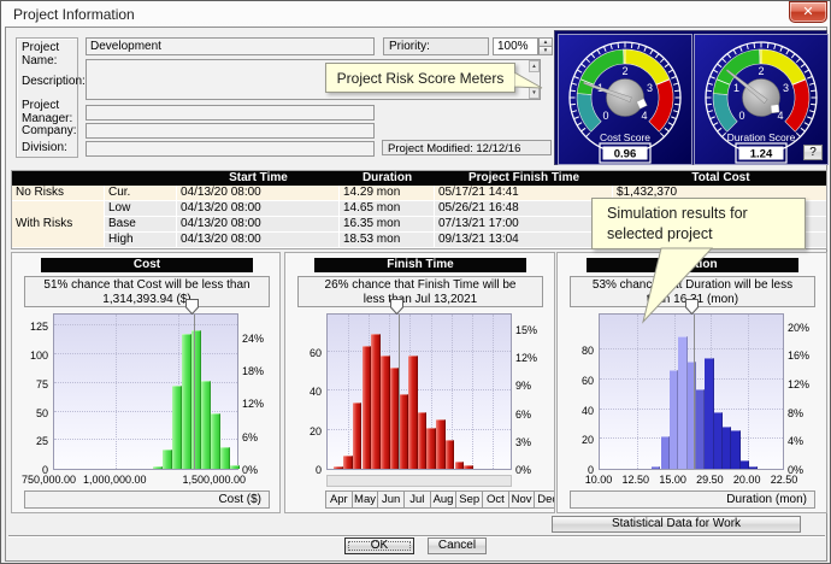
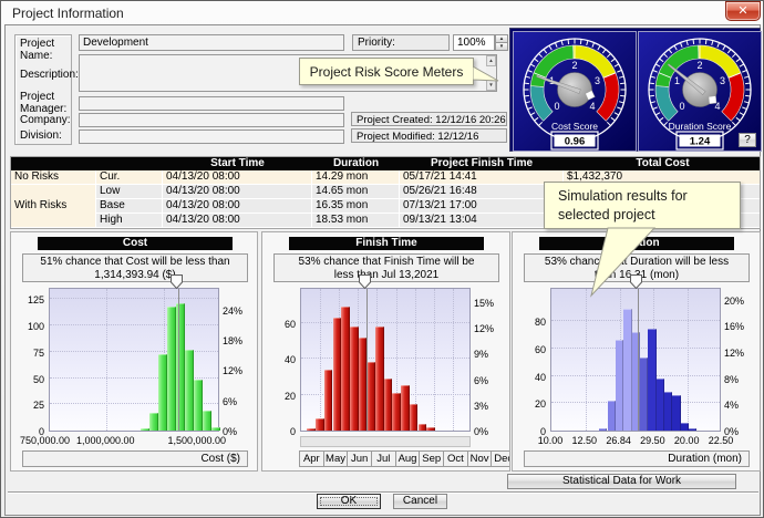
  Project Information
  ✕
  Project Name:
  Description:
  Project Manager:
  Company:
  Division:
  Development
  Priority:
  100%
+ Project Created: 12/12/16 20:26
  Project Modified: 12/12/16
  0
  2
  3
  4
  Cost Score
  0.96
  0
  1
  2
  3
  4
  Duration Score
  1.24
  ?
  Start Time
  Duration
  Project Finish Time
  Total Cost
  No Risks
  04/13/20 08:00
  14.29 mon
  05/17/21 14:41
  $1,432,370
  With Risks
  Low
  04/13/20 08:00
  14.65 mon
  05/26/21 16:48
  Base
  04/13/20 08:00
  16.35 mon
  07/13/21 17:00
  High
  04/13/20 08:00
  18.53 mon
  09/13/21 13:04
  Cost
  51% chance that Cost will be less than
  1,314,393.94 ($
  0
  25
  50
  75
  100
  125
  0%
  6%
  12%
  18%
  24%
  750,000.00
  1,000,000.00
  1,500,000.00
  Cost ($)
  Finish Time
- 26% chance that Finish Time will be
+ 53% chance that Finish Time will be
  less tn Jul 13,2021
  0
  20
  40
  60
  0%
  3%
  6%
  9%
  12%
  15%
  Apr
  May
  Jun
  Jul
  Aug
  Sep
  Oct
  Nov
  53% chanct Duration will be less
  0
  20
  40
  60
  80
  0%
  4%
  8%
  12%
  16%
  20%
  10.00
  12.50
- 15.00
+ 26.84
  29.50
  20.00
  22.50
  Duration (mon)
  Statistical Data for Work
  OK
  Cancel
  Project Risk Score Meters
  Simulation results for
  selected project
